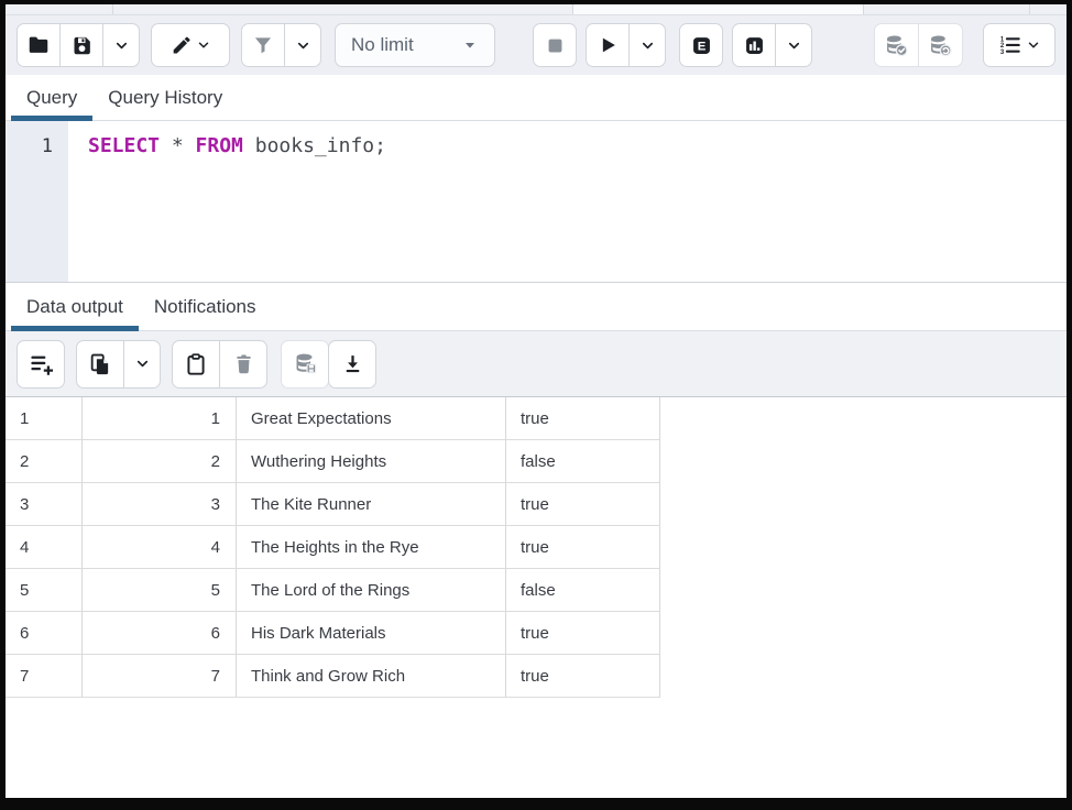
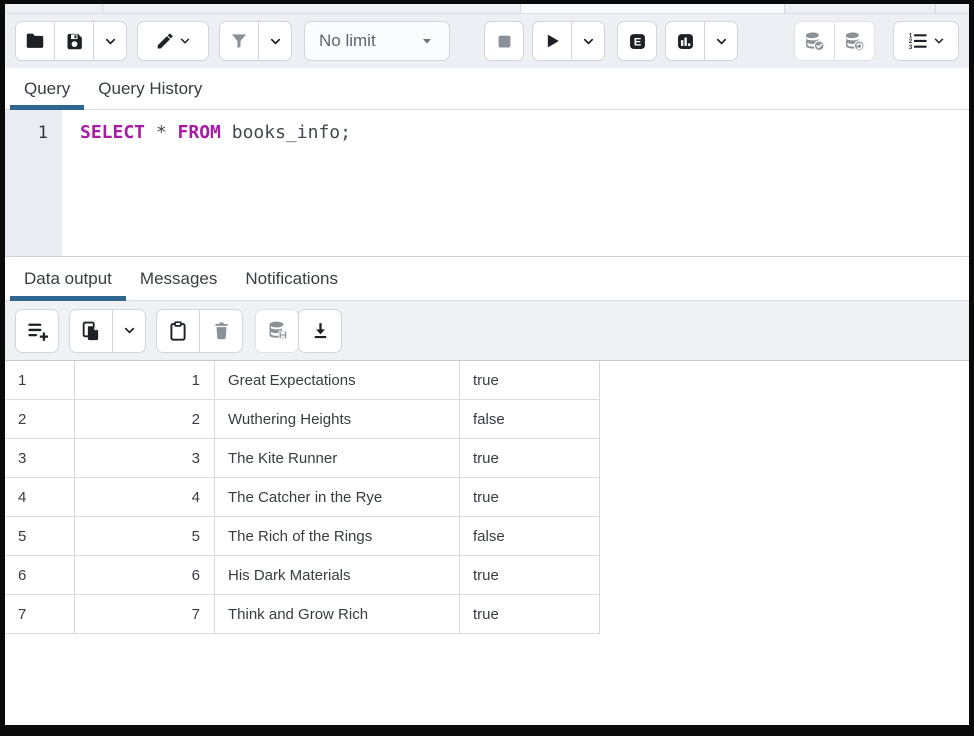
  No limit
  E
  Query
  Query History
  1
  SELECT * FROM books_info;
  Data output
+ Messages
  Notifications
  1
  1
  Great Expectations
  true
  2
  2
  Wuthering Heights
  false
  3
  3
  The Kite Runner
  true
  4
  4
- The Heights in the Rye
+ The Catcher in the Rye
  true
  5
  5
- The Lord of the Rings
+ The Rich of the Rings
  false
  6
  6
  His Dark Materials
  true
  7
  7
  Think and Grow Rich
  true
